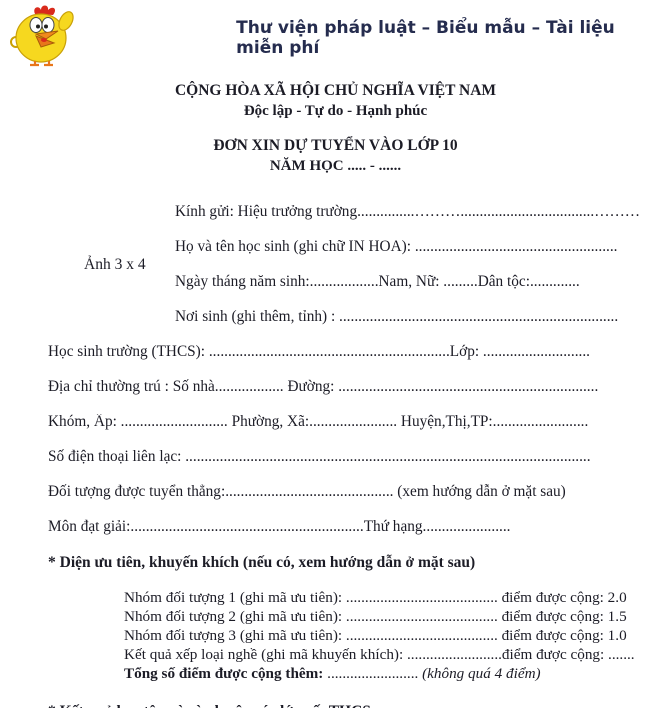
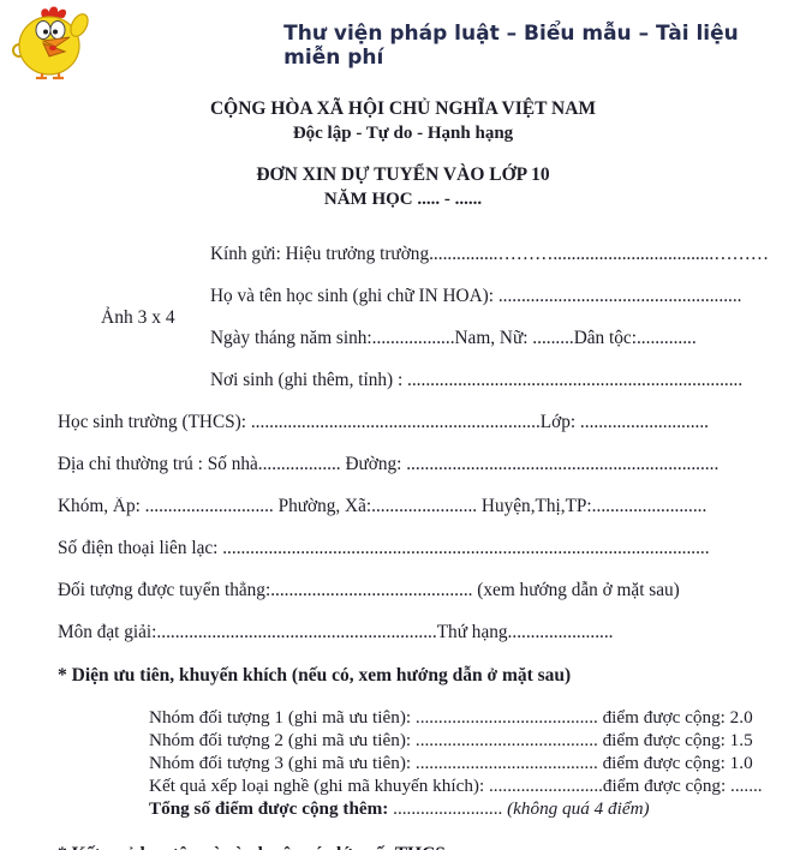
  Thư viện pháp luật – Biểu mẫu – Tài liệu miễn phí
  CỘNG HÒA XÃ HỘI CHỦ NGHĨA VIỆT NAM
- Độc lập - Tự do - Hạnh phúc
+ Độc lập - Tự do - Hạnh hạng
  ĐƠN XIN DỰ TUYỂN VÀO LỚP 10
  NĂM HỌC ..... - ......
  Ảnh 3 x 4
  Kính gửi: Hiệu trưởng trường...............………...................................………
  Họ và tên học sinh (ghi chữ IN HOA): .....................................................
  Ngày tháng năm sinh:..................Nam, Nữ: .........Dân tộc:.............
  Nơi sinh (ghi thêm, tỉnh) : .........................................................................
  Học sinh trường (THCS): ...............................................................Lớp: ............................
  Địa chỉ thường trú : Số nhà.................. Đường: ....................................................................
  Khóm, Ấp: ............................ Phường, Xã:....................... Huyện,Thị,TP:.........................
  Số điện thoại liên lạc: ..........................................................................................................
  Đối tượng được tuyển thẳng:............................................ (xem hướng dẫn ở mặt sau)
  Môn đạt giải:.............................................................Thứ hạng.......................
  * Diện ưu tiên, khuyến khích (nếu có, xem hướng dẫn ở mặt sau)
  Nhóm đối tượng 1 (ghi mã ưu tiên): ........................................ điểm được cộng: 2.0
  Nhóm đối tượng 2 (ghi mã ưu tiên): ........................................ điểm được cộng: 1.5
  Nhóm đối tượng 3 (ghi mã ưu tiên): ........................................ điểm được cộng: 1.0
  Kết quả xếp loại nghề (ghi mã khuyến khích): .........................điểm được cộng: .......
  Tổng số điểm được cộng thêm: ........................ (không quá 4 điểm)
